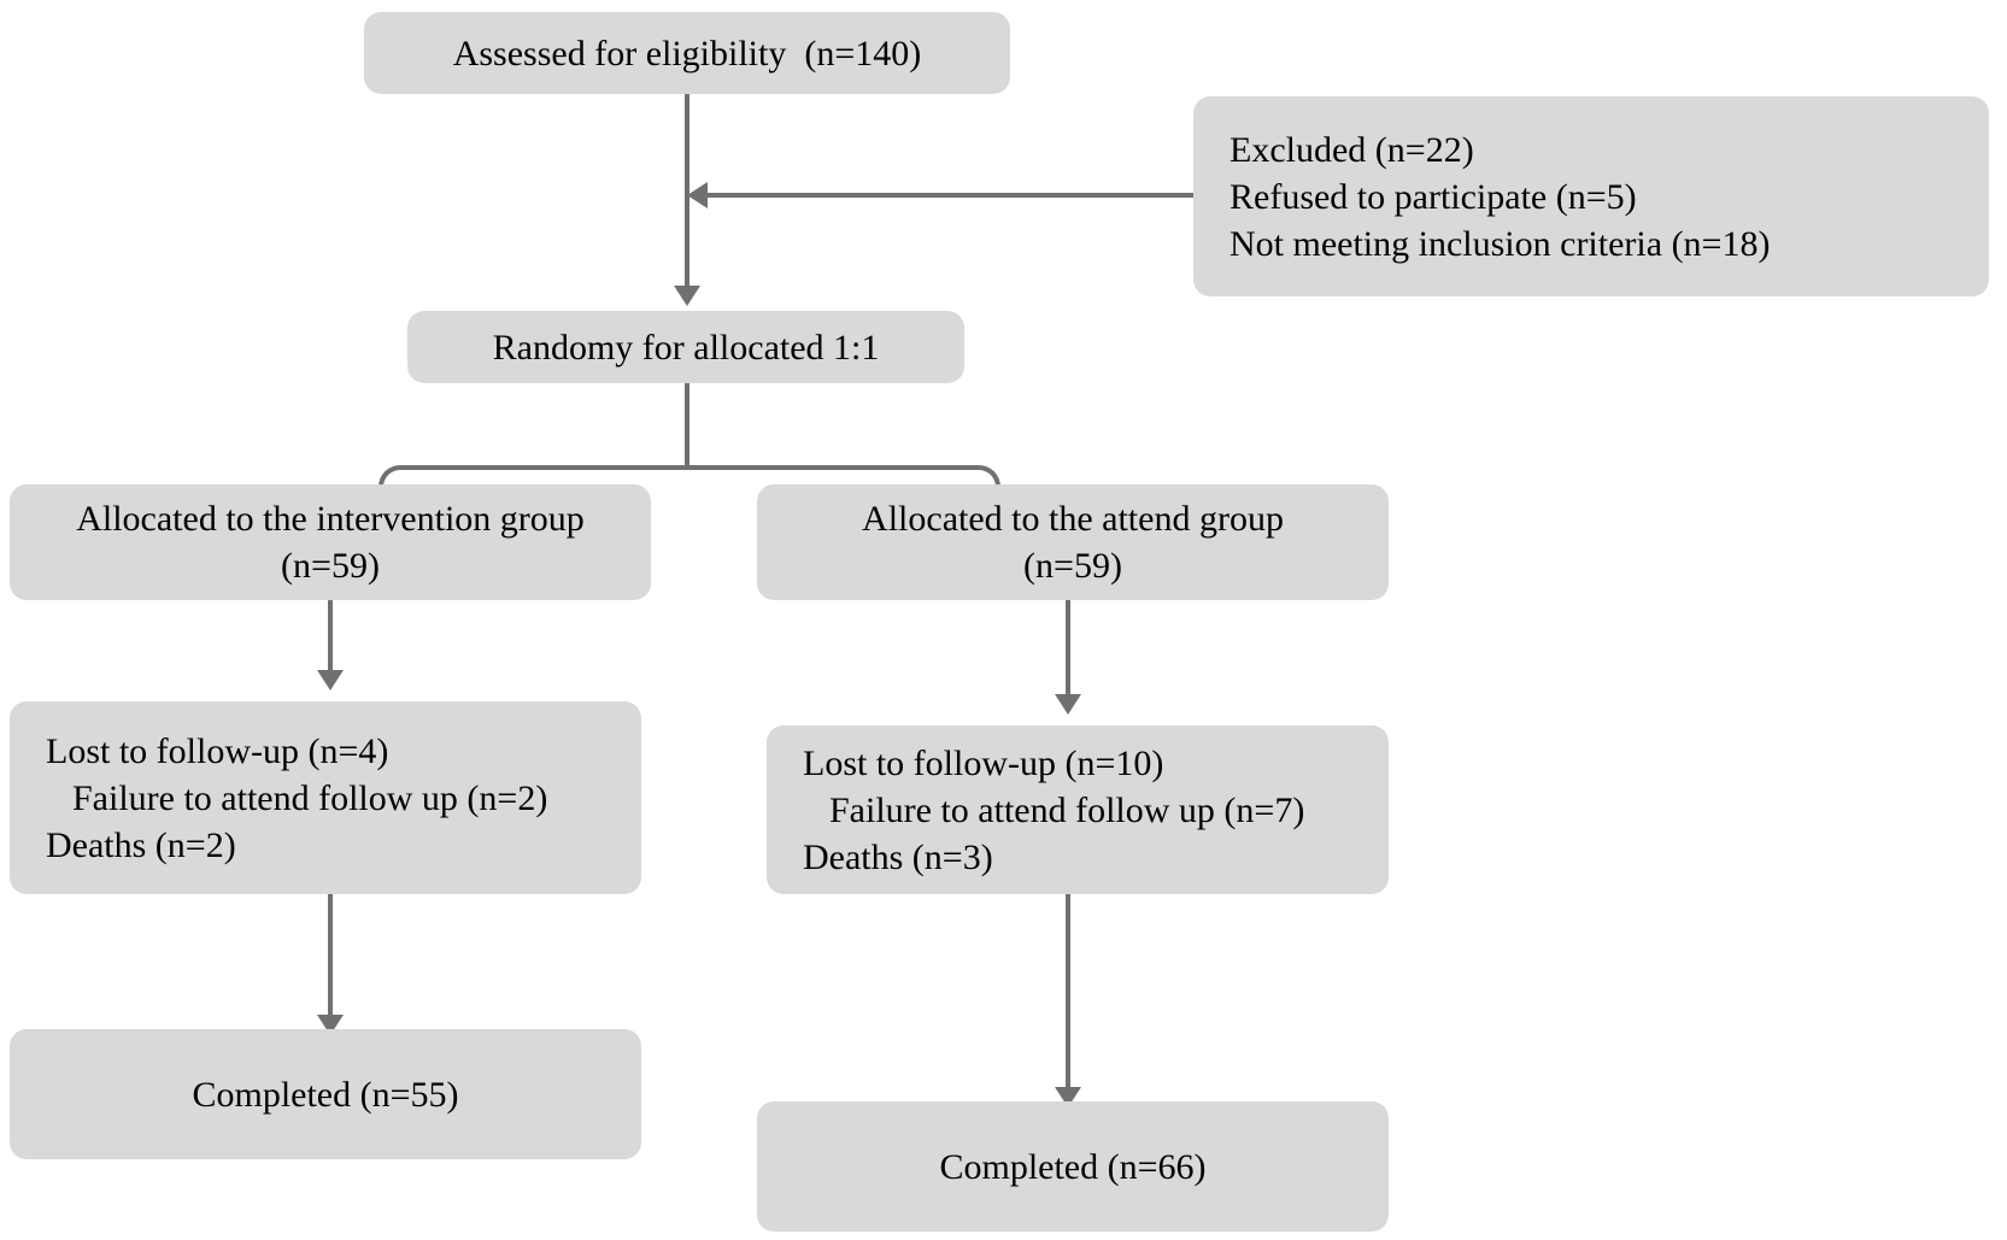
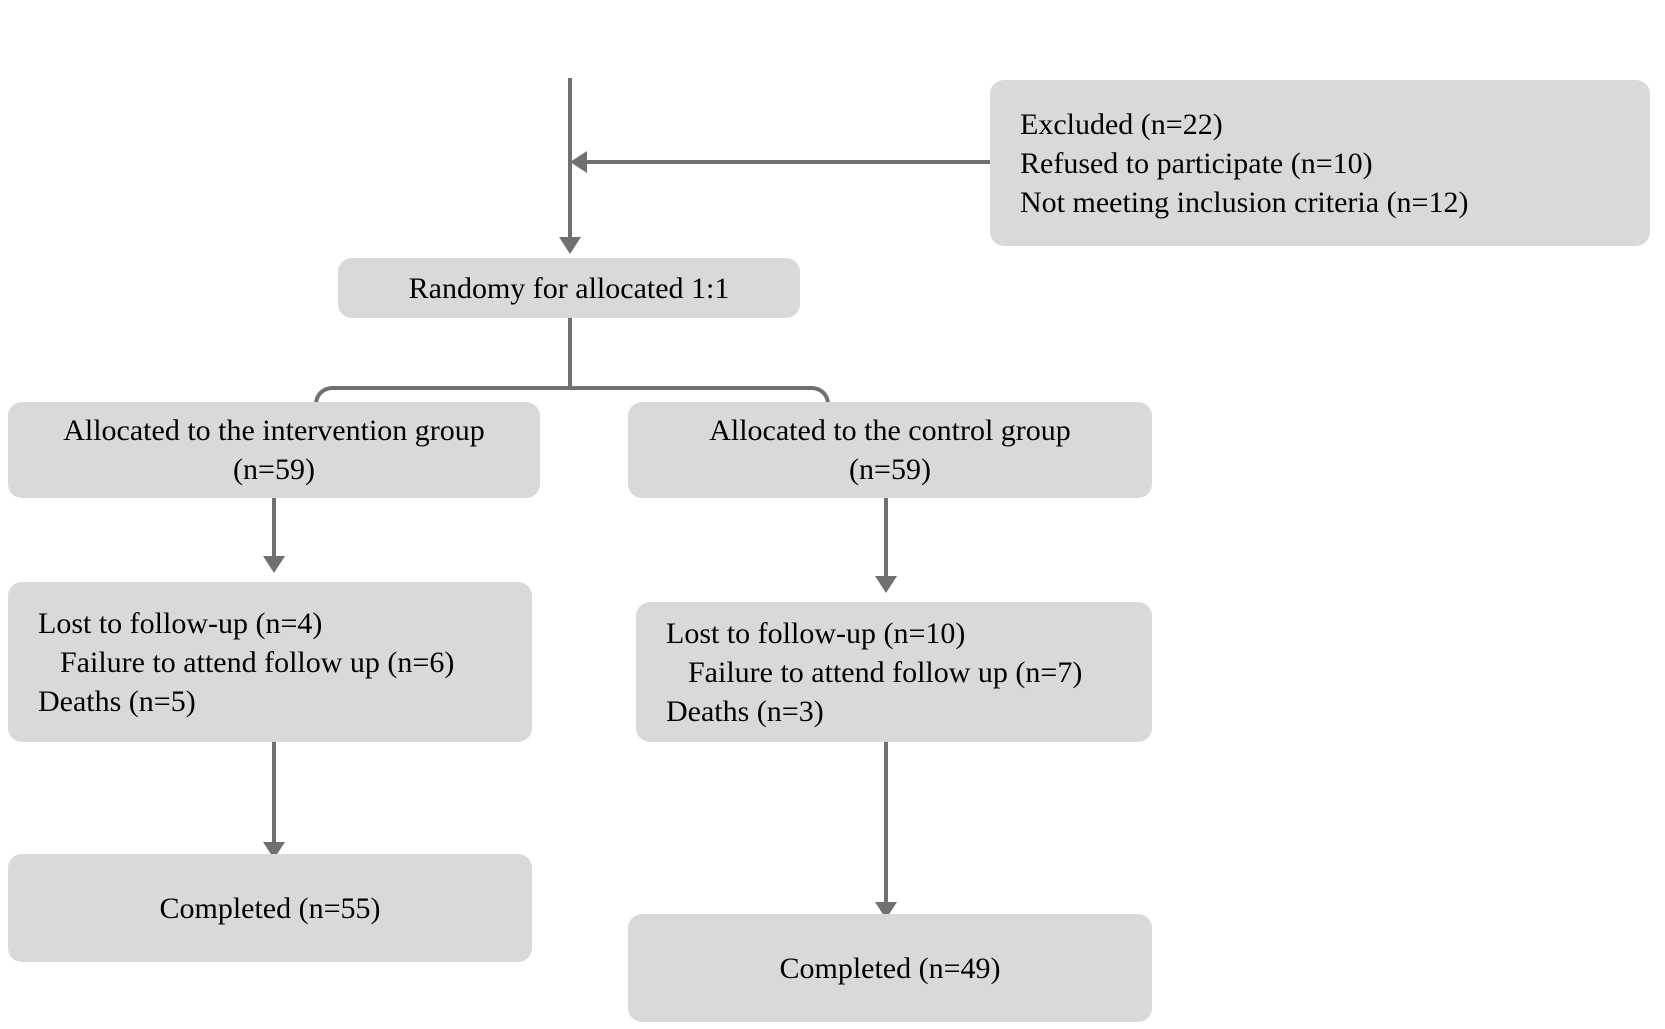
- Assessed for eligibility (n=140)
  Excluded (n=22)
- Refused to participate (n=5)
+ Refused to participate (n=10)
- Not meeting inclusion criteria (n=18)
+ Not meeting inclusion criteria (n=12)
  Randomy for allocated 1:1
  Allocated to the intervention group
  (n=59)
- Allocated to the attend group
+ Allocated to the control group
  (n=59)
  Lost to follow-up (n=4)
- Failure to attend follow up (n=2)
+ Failure to attend follow up (n=6)
- Deaths (n=2)
+ Deaths (n=5)
  Lost to follow-up (n=10)
  Failure to attend follow up (n=7)
  Deaths (n=3)
  Completed (n=55)
- Completed (n=66)
+ Completed (n=49)
